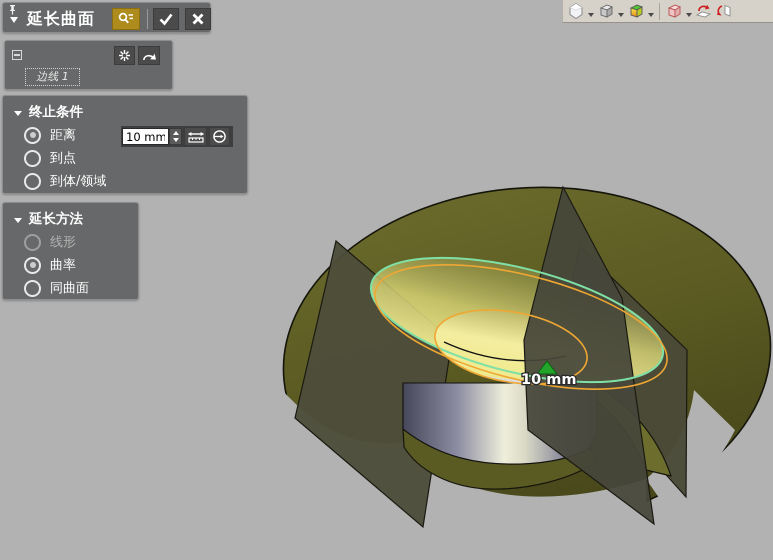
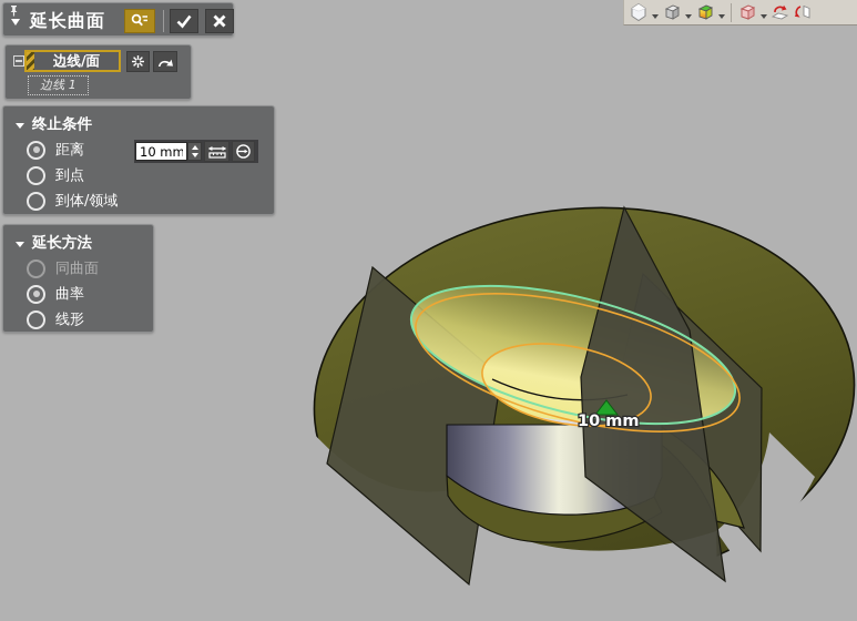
  10 mm
  延长曲面
+ 边线/面
  边线 1
  终止条件
  距离
  10 mm
  到点
  到体/领域
  延长方法
- 线形
+ 同曲面
  曲率
- 同曲面
+ 线形
